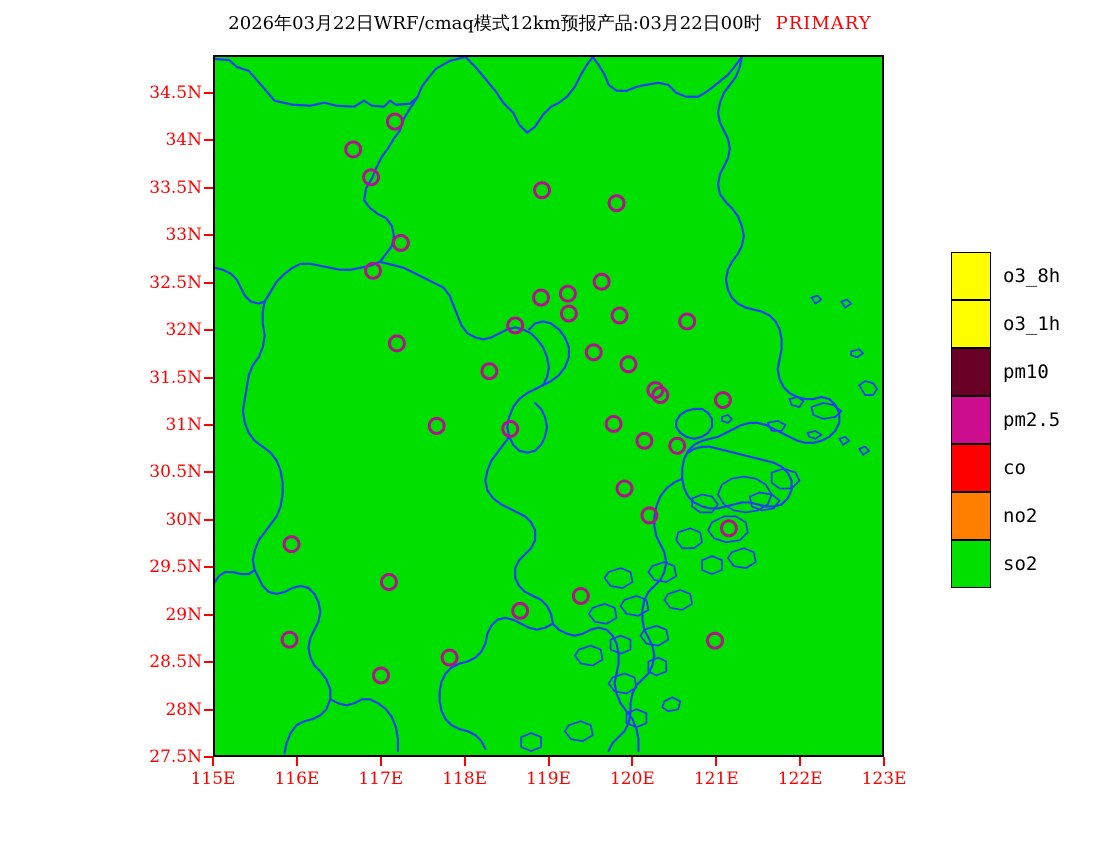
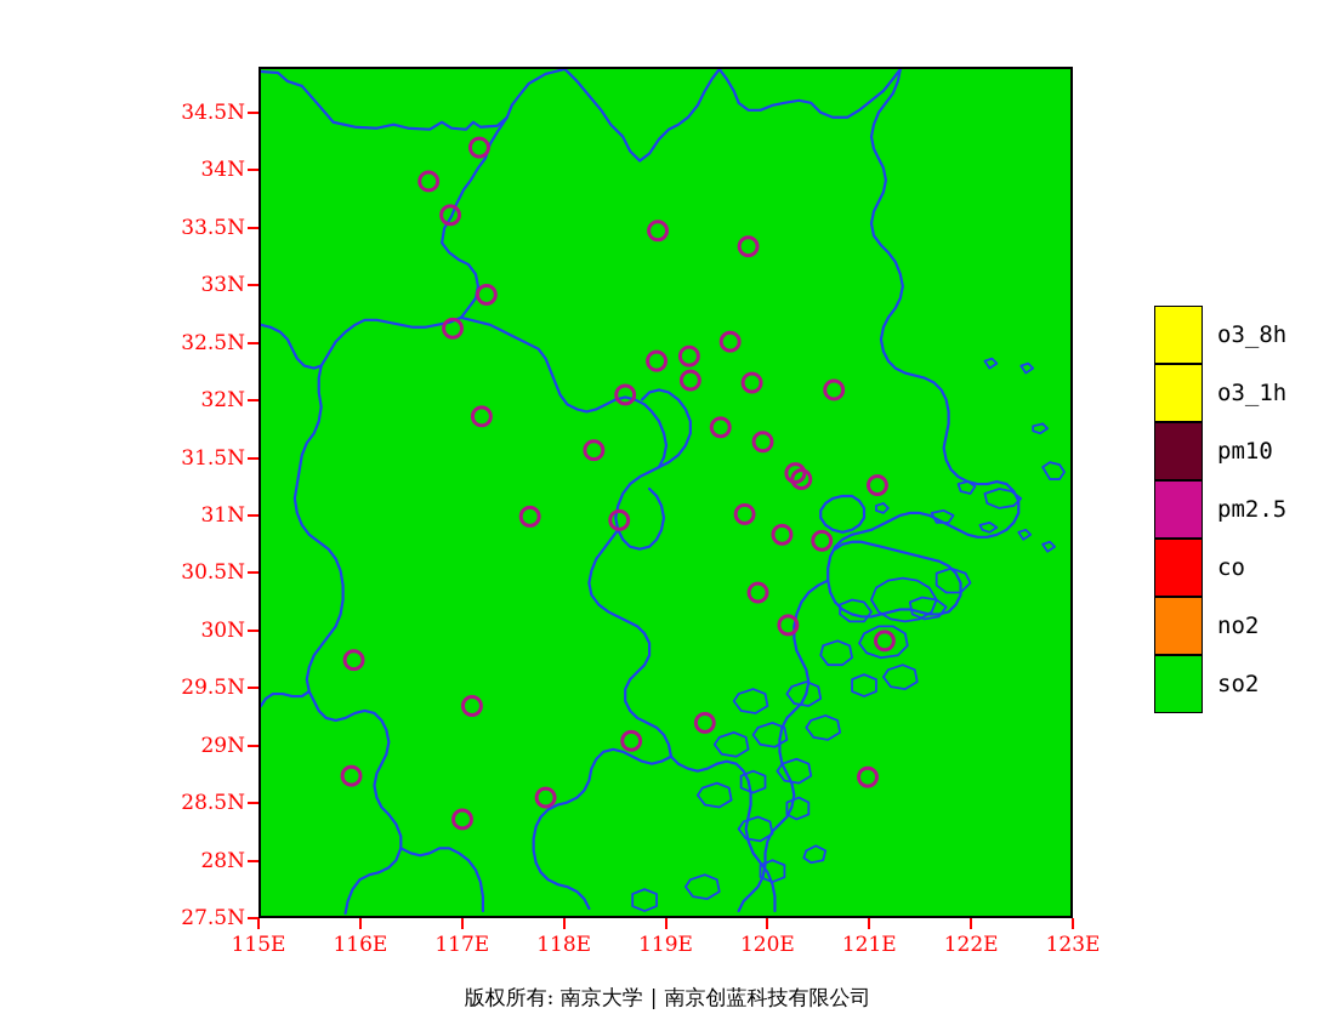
- 2026年03月22日WRF/cmaq模式12km预报产品:03月22日00时 PRIMARY
  34.5N
  34N
  33.5N
  33N
  32.5N
  32N
  31.5N
  31N
  30.5N
  30N
  29.5N
  29N
  28.5N
  28N
  27.5N
  115E
  116E
  117E
  118E
  119E
  120E
  121E
  122E
  123E
  o3_8h
  o3_1h
  pm10
  pm2.5
  co
  no2
  so2
+ 版权所有: 南京大学 | 南京创蓝科技有限公司
